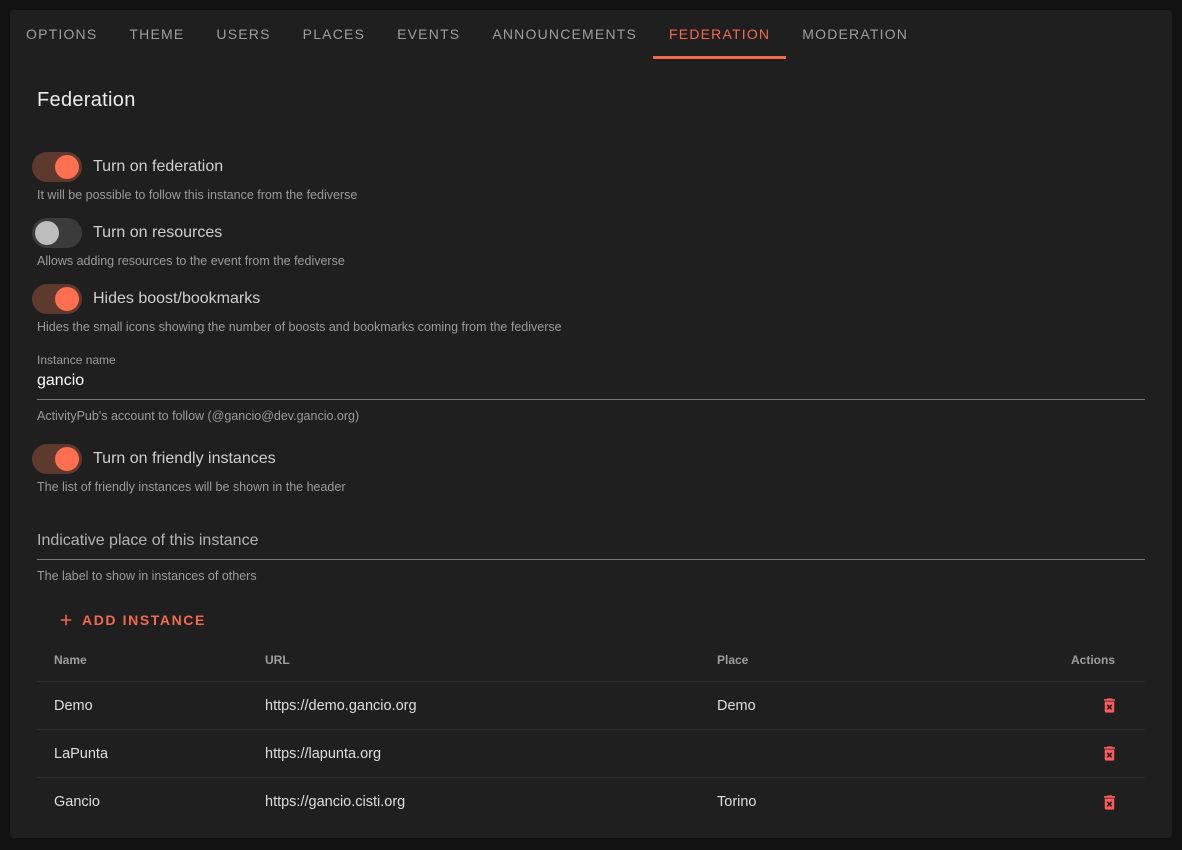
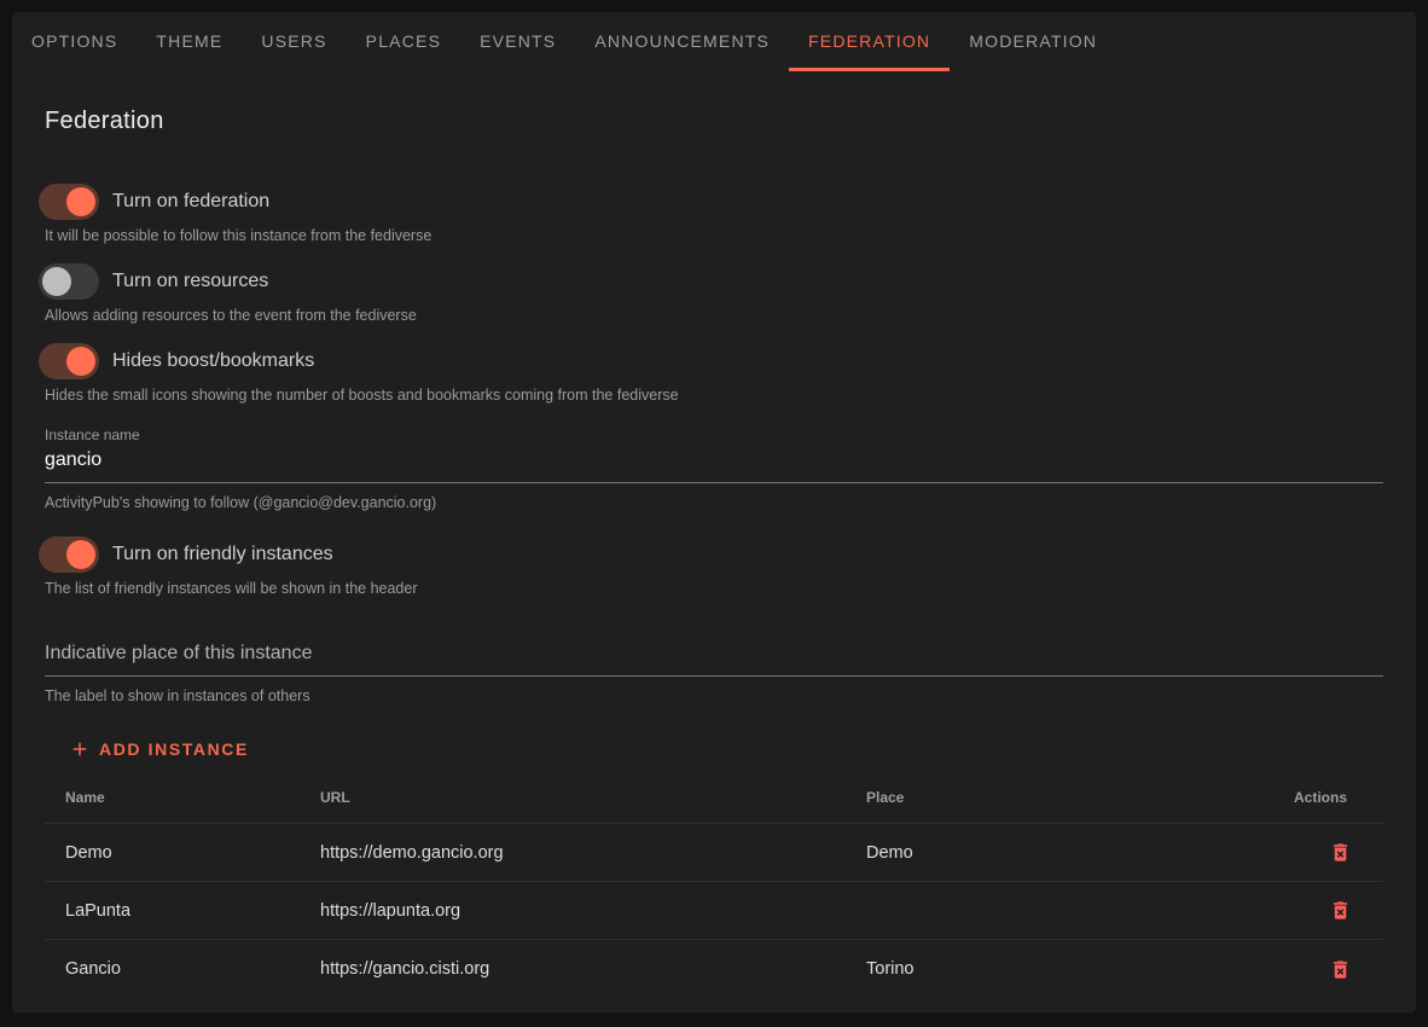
  OPTIONS
  THEME
  USERS
  PLACES
  EVENTS
  ANNOUNCEMENTS
  FEDERATION
  MODERATION
  Federation
  Turn on federation
  It will be possible to follow this instance from the fediverse
  Turn on resources
  Allows adding resources to the event from the fediverse
  Hides boost/bookmarks
  Hides the small icons showing the number of boosts and bookmarks coming from the fediverse
  Instance name
  gancio
- ActivityPub's account to follow (@gancio@dev.gancio.org)
+ ActivityPub's showing to follow (@gancio@dev.gancio.org)
  Turn on friendly instances
  The list of friendly instances will be shown in the header
  Indicative place of this instance
  The label to show in instances of others
  ADD INSTANCE
  Name
  URL
  Place
  Actions
  Demo
  https://demo.gancio.org
  Demo
  LaPunta
  https://lapunta.org
  Gancio
  https://gancio.cisti.org
  Torino
